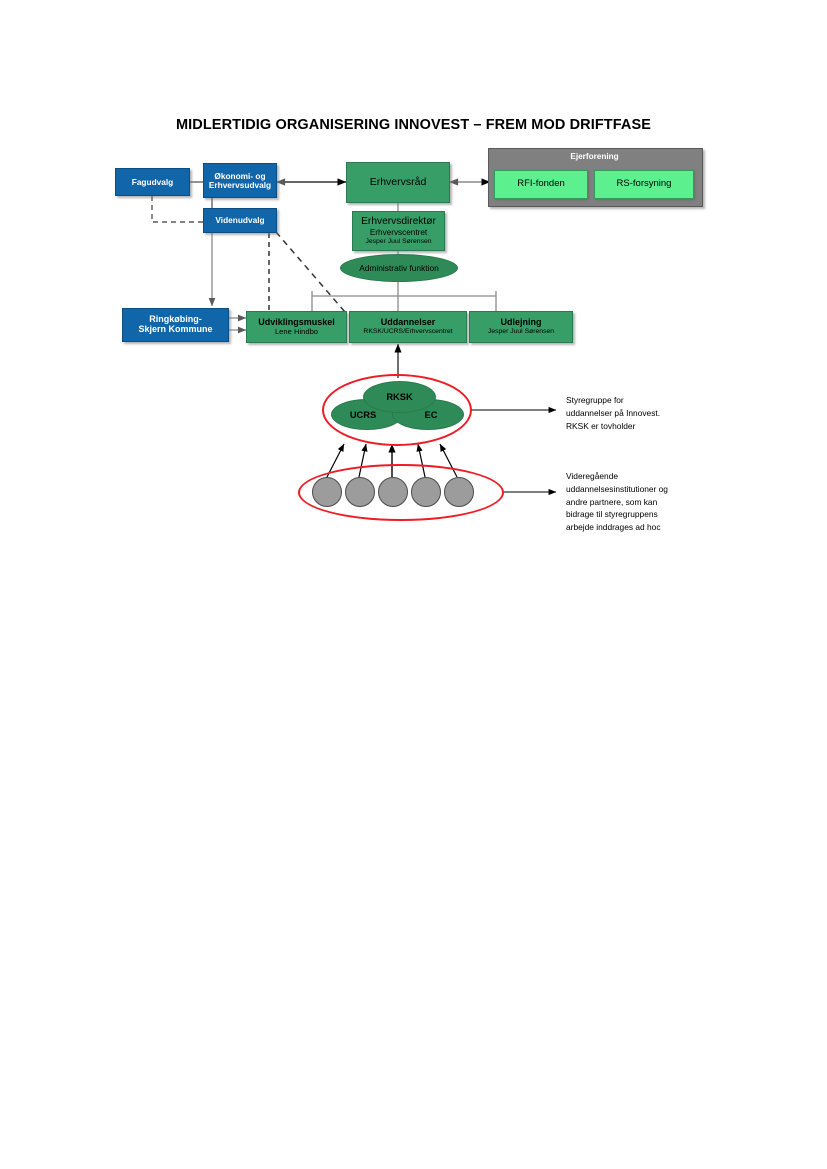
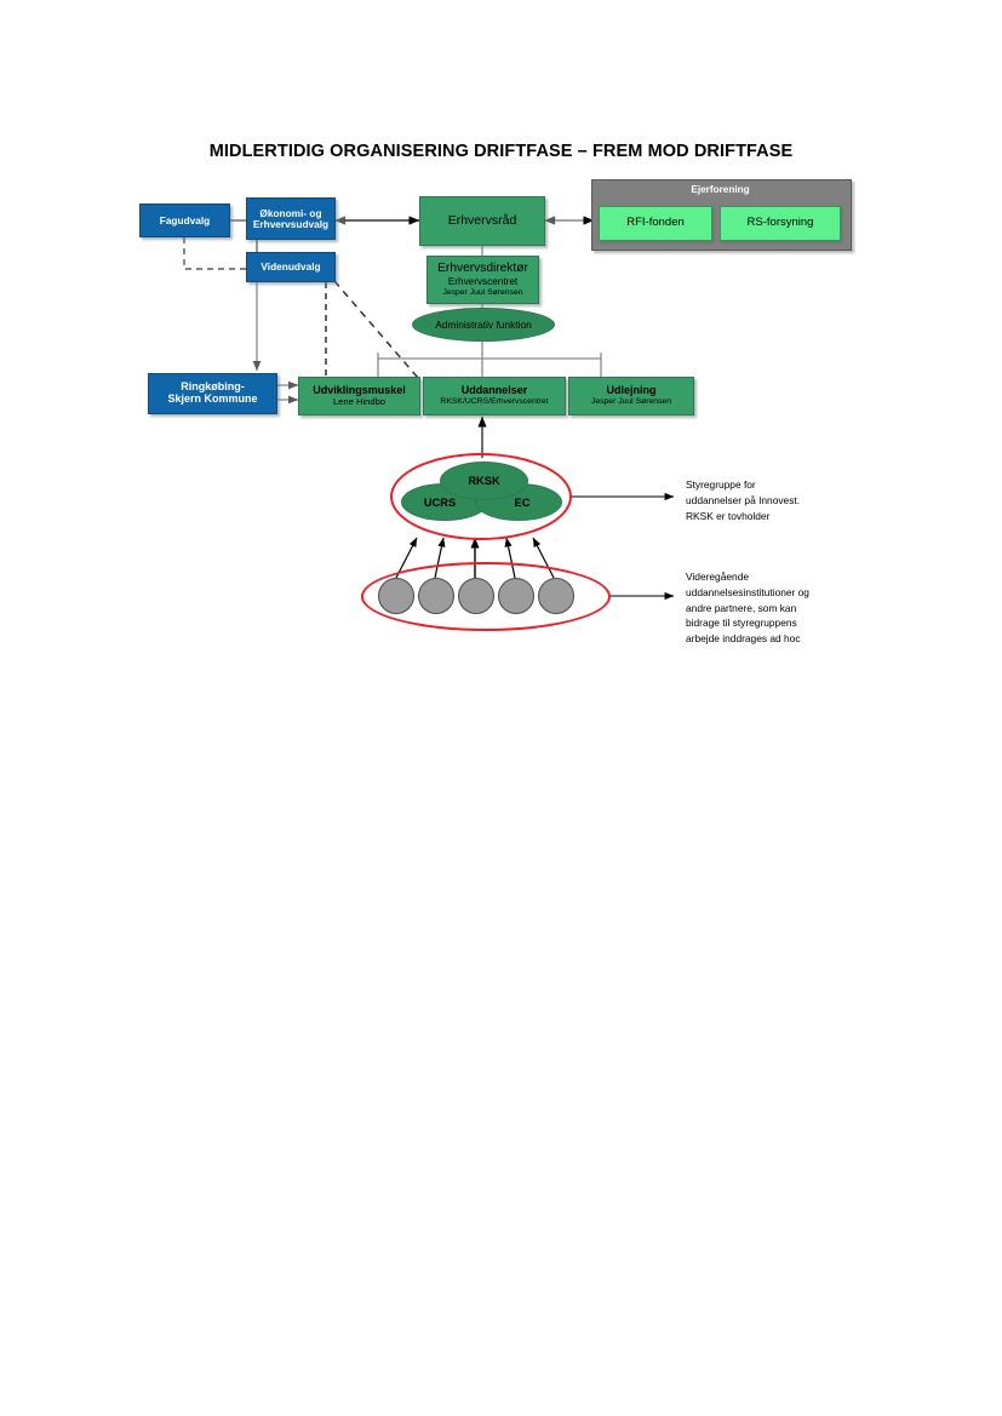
- MIDLERTIDIG ORGANISERING INNOVEST – FREM MOD DRIFTFASE
+ MIDLERTIDIG ORGANISERING DRIFTFASE – FREM MOD DRIFTFASE
  Fagudvalg
  Økonomi- og
  Erhvervsudvalg
  Videnudvalg
  Ringkøbing-
  Skjern Kommune
  Erhvervsråd
  Erhvervsdirektør
  Erhvervscentret
  Administrativ funktion
  Udviklingsmuskel
  Lene Hindbo
  Uddannelser
  Udlejning
  Ejerforening
  RFI-fonden
  RS-forsyning
  RKSK
  UCRS
  EC
  Styregruppe for
  uddannelser på Innovest.
  RKSK er tovholder
  Videregående
  uddannelsesinstitutioner og
  andre partnere, som kan
  bidrage til styregruppens
  arbejde inddrages ad hoc
